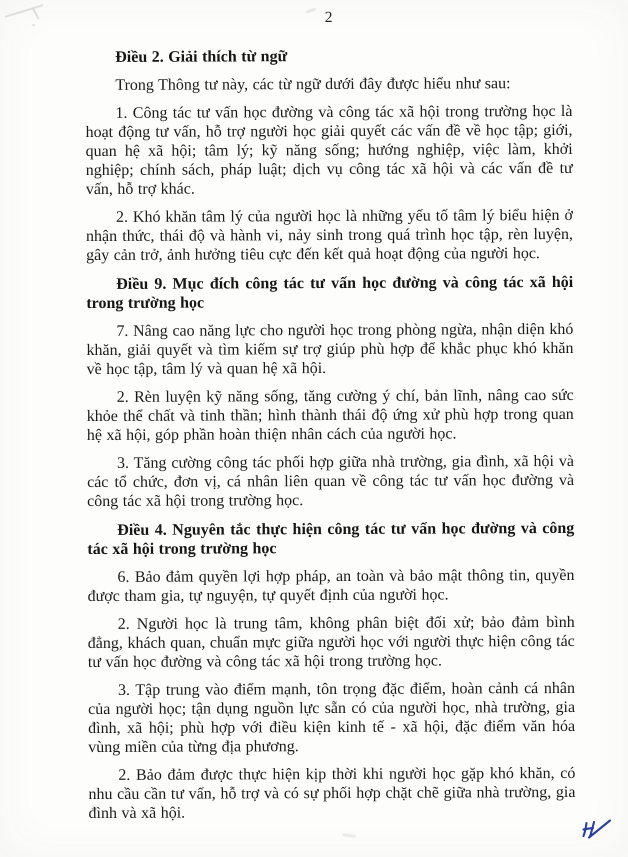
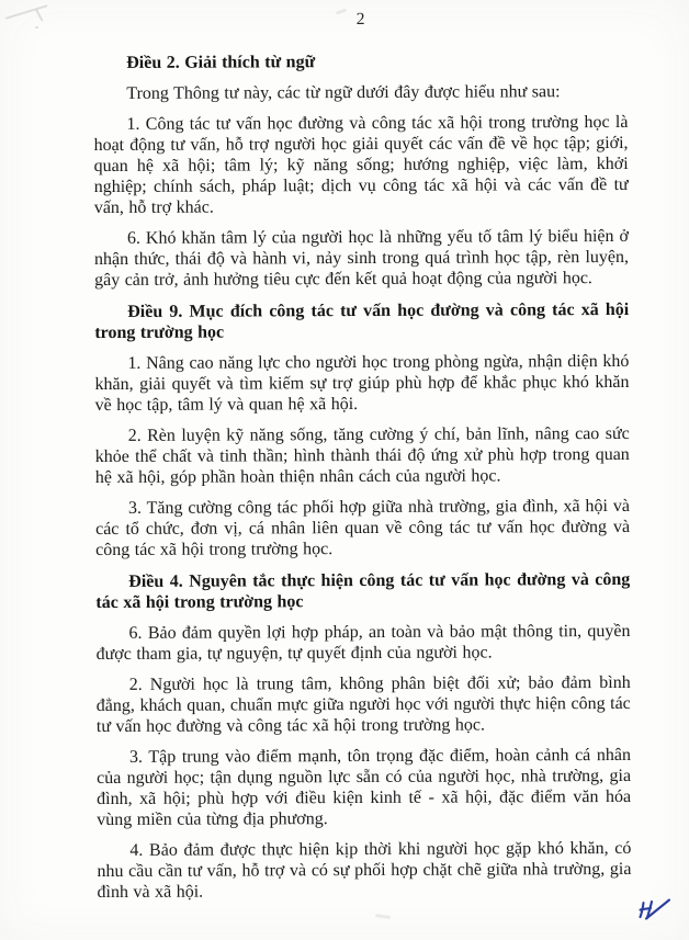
  2
  Điều 2. Giải thích từ ngữ
  Trong Thông tư này, các từ ngữ dưới đây được hiểu như sau:
  1. Công tác tư vấn học đường và công tác xã hội trong trường học là hoạt động tư vấn, hỗ trợ người học giải quyết các vấn đề về học tập; giới, quan hệ xã hội; tâm lý; kỹ năng sống; hướng nghiệp, việc làm, khởi nghiệp; chính sách, pháp luật; dịch vụ công tác xã hội và các vấn đề tư vấn, hỗ trợ khác.
- 2. Khó khăn tâm lý của người học là những yếu tố tâm lý biểu hiện ở nhận thức, thái độ và hành vi, nảy sinh trong quá trình học tập, rèn luyện, gây cản trở, ảnh hưởng tiêu cực đến kết quả hoạt động của người học.
+ 6. Khó khăn tâm lý của người học là những yếu tố tâm lý biểu hiện ở nhận thức, thái độ và hành vi, nảy sinh trong quá trình học tập, rèn luyện, gây cản trở, ảnh hưởng tiêu cực đến kết quả hoạt động của người học.
  Điều 9. Mục đích công tác tư vấn học đường và công tác xã hội trong trường học
- 7. Nâng cao năng lực cho người học trong phòng ngừa, nhận diện khó khăn, giải quyết và tìm kiếm sự trợ giúp phù hợp để khắc phục khó khăn về học tập, tâm lý và quan hệ xã hội.
+ 1. Nâng cao năng lực cho người học trong phòng ngừa, nhận diện khó khăn, giải quyết và tìm kiếm sự trợ giúp phù hợp để khắc phục khó khăn về học tập, tâm lý và quan hệ xã hội.
  2. Rèn luyện kỹ năng sống, tăng cường ý chí, bản lĩnh, nâng cao sức khỏe thể chất và tinh thần; hình thành thái độ ứng xử phù hợp trong quan hệ xã hội, góp phần hoàn thiện nhân cách của người học.
  3. Tăng cường công tác phối hợp giữa nhà trường, gia đình, xã hội và các tổ chức, đơn vị, cá nhân liên quan về công tác tư vấn học đường và công tác xã hội trong trường học.
  Điều 4. Nguyên tắc thực hiện công tác tư vấn học đường và công tác xã hội trong trường học
  6. Bảo đảm quyền lợi hợp pháp, an toàn và bảo mật thông tin, quyền được tham gia, tự nguyện, tự quyết định của người học.
  2. Người học là trung tâm, không phân biệt đối xử; bảo đảm bình đẳng, khách quan, chuẩn mực giữa người học với người thực hiện công tác tư vấn học đường và công tác xã hội trong trường học.
  3. Tập trung vào điểm mạnh, tôn trọng đặc điểm, hoàn cảnh cá nhân của người học; tận dụng nguồn lực sẵn có của người học, nhà trường, gia đình, xã hội; phù hợp với điều kiện kinh tế - xã hội, đặc điểm văn hóa vùng miền của từng địa phương.
- 2. Bảo đảm được thực hiện kịp thời khi người học gặp khó khăn, có nhu cầu cần tư vấn, hỗ trợ và có sự phối hợp chặt chẽ giữa nhà trường, gia đình và xã hội.
+ 4. Bảo đảm được thực hiện kịp thời khi người học gặp khó khăn, có nhu cầu cần tư vấn, hỗ trợ và có sự phối hợp chặt chẽ giữa nhà trường, gia đình và xã hội.
